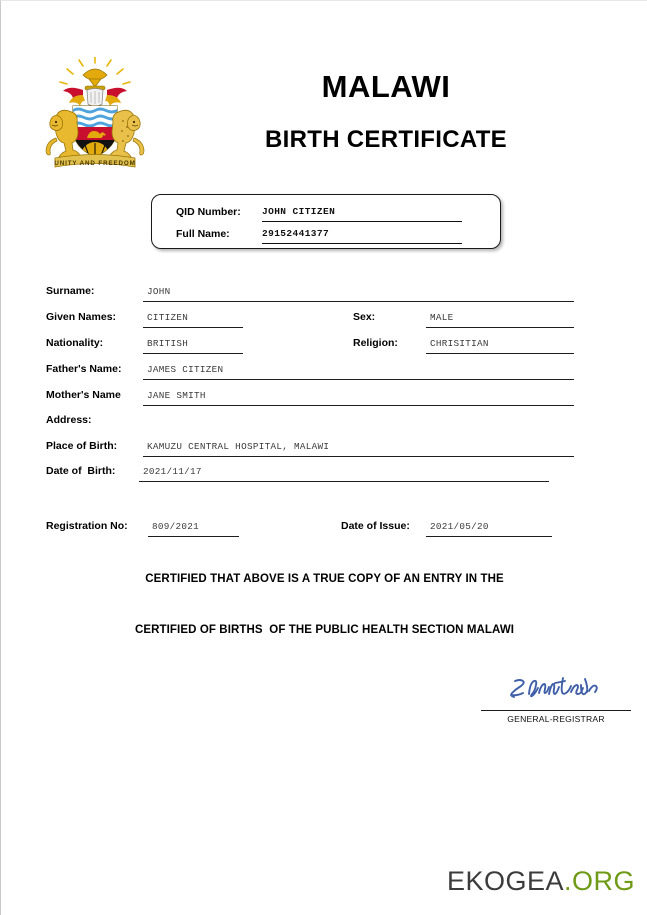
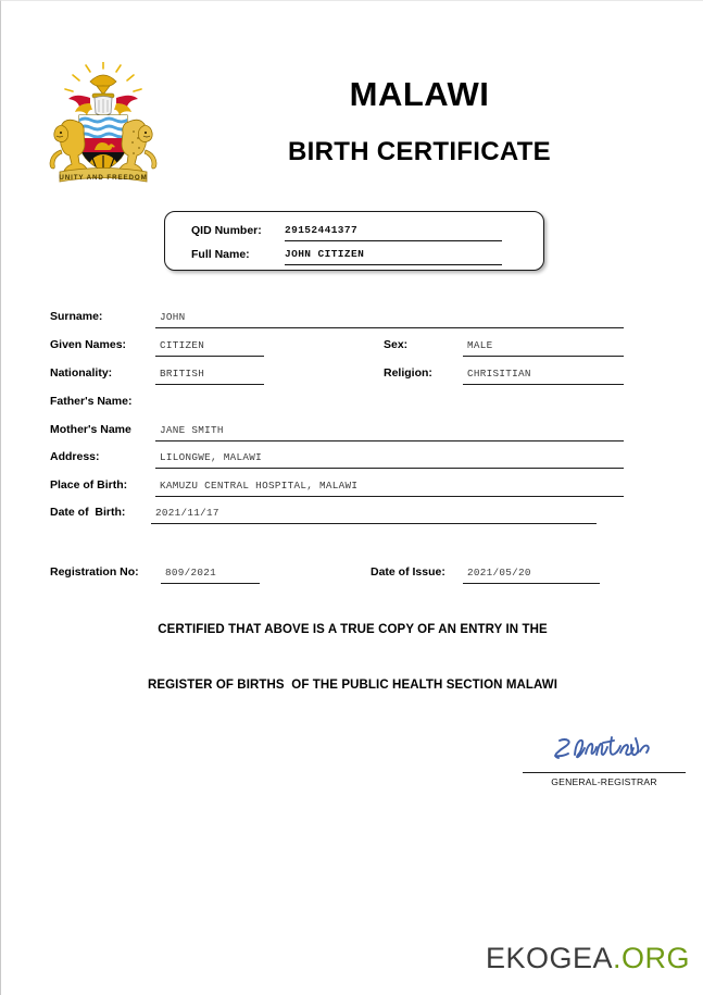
  MALAWI
  BIRTH CERTIFICATE
  QID Number:
- JOHN CITIZEN
+ 29152441377
  Full Name:
- 29152441377
+ JOHN CITIZEN
  Surname:
  JOHN
  Given Names:
  CITIZEN
  Sex:
  MALE
  Nationality:
  BRITISH
  Religion:
  CHRISITIAN
  Father's Name:
- JAMES CITIZEN
  Mother's Name
  JANE SMITH
  Address:
+ LILONGWE, MALAWI
  Place of Birth:
  KAMUZU CENTRAL HOSPITAL, MALAWI
  Date of Birth:
  2021/11/17
  Registration No:
  809/2021
  Date of Issue:
  2021/05/20
  CERTIFIED THAT ABOVE IS A TRUE COPY OF AN ENTRY IN THE
- CERTIFIED OF BIRTHS OF THE PUBLIC HEALTH SECTION MALAWI
+ REGISTER OF BIRTHS OF THE PUBLIC HEALTH SECTION MALAWI
  GENERAL-REGISTRAR
  EKOGEA.ORG
